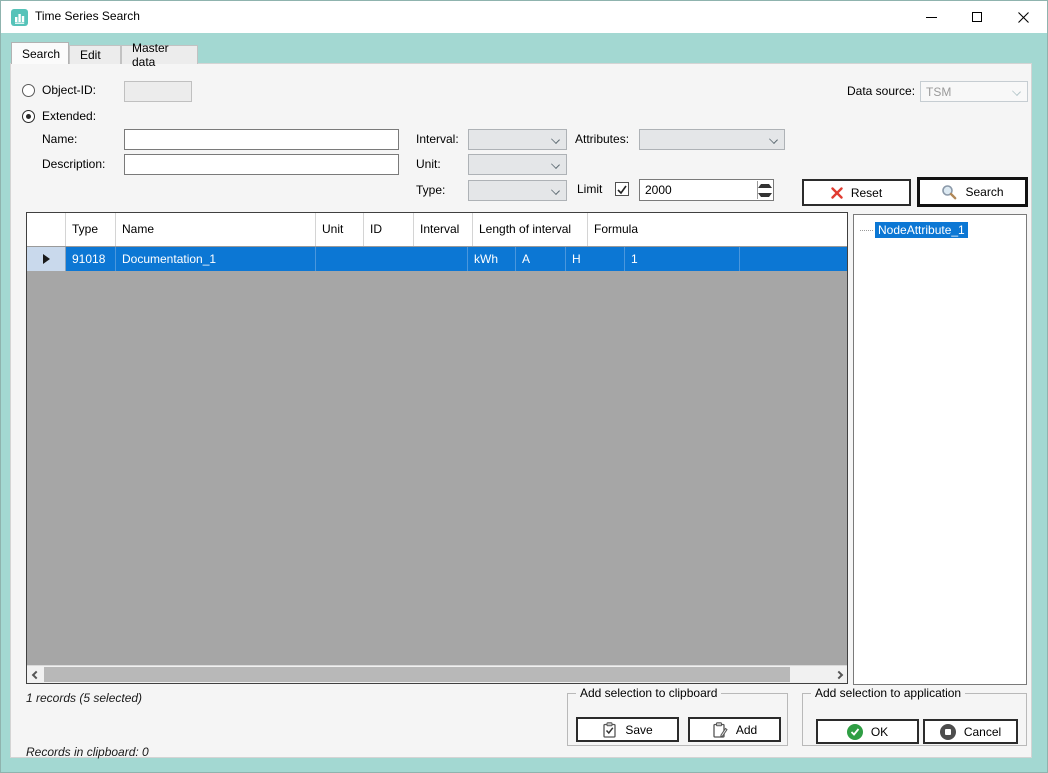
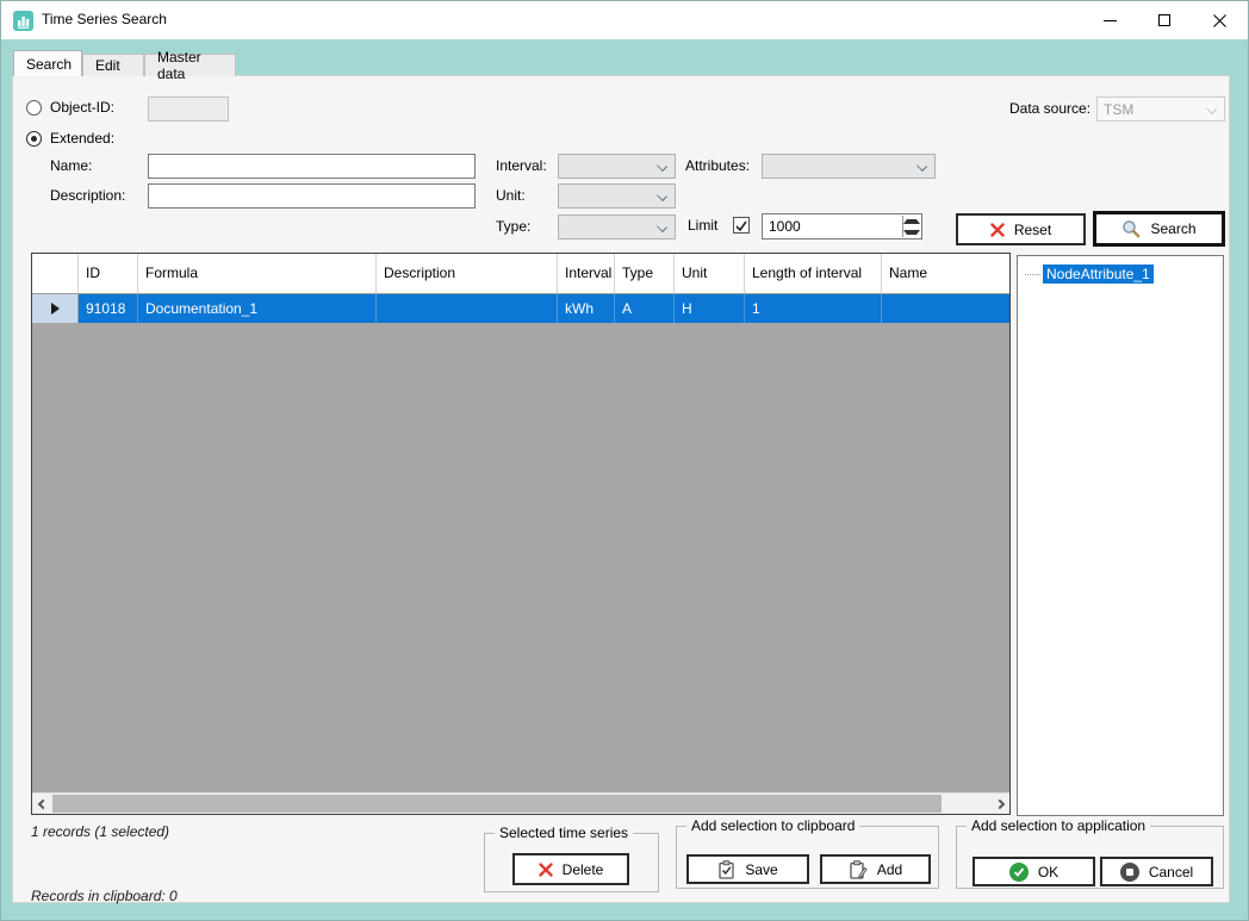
  Time Series Search
  Search
  Edit
  Master data
  Object-ID:
  Data source:
  TSM
  Extended:
  Name:
  Interval:
  Attributes:
  Description:
  Unit:
  Type:
  Limit
- 2000
+ 1000
  Reset
  Search
- Type
+ ID
- Name
+ Formula
+ Description
- Unit
+ Interval
- ID
+ Type
- Interval
+ Unit
  Length of interval
- Formula
+ Name
  91018
  Documentation_1
  kWh
  A
  H
  1
  NodeAttribute_1
- 1 records (5 selected)
+ 1 records (1 selected)
  Records in clipboard: 0
+ Selected time series
+ Delete
  Add selection to clipboard
  Save
  Add
  Add selection to application
  OK
  Cancel
